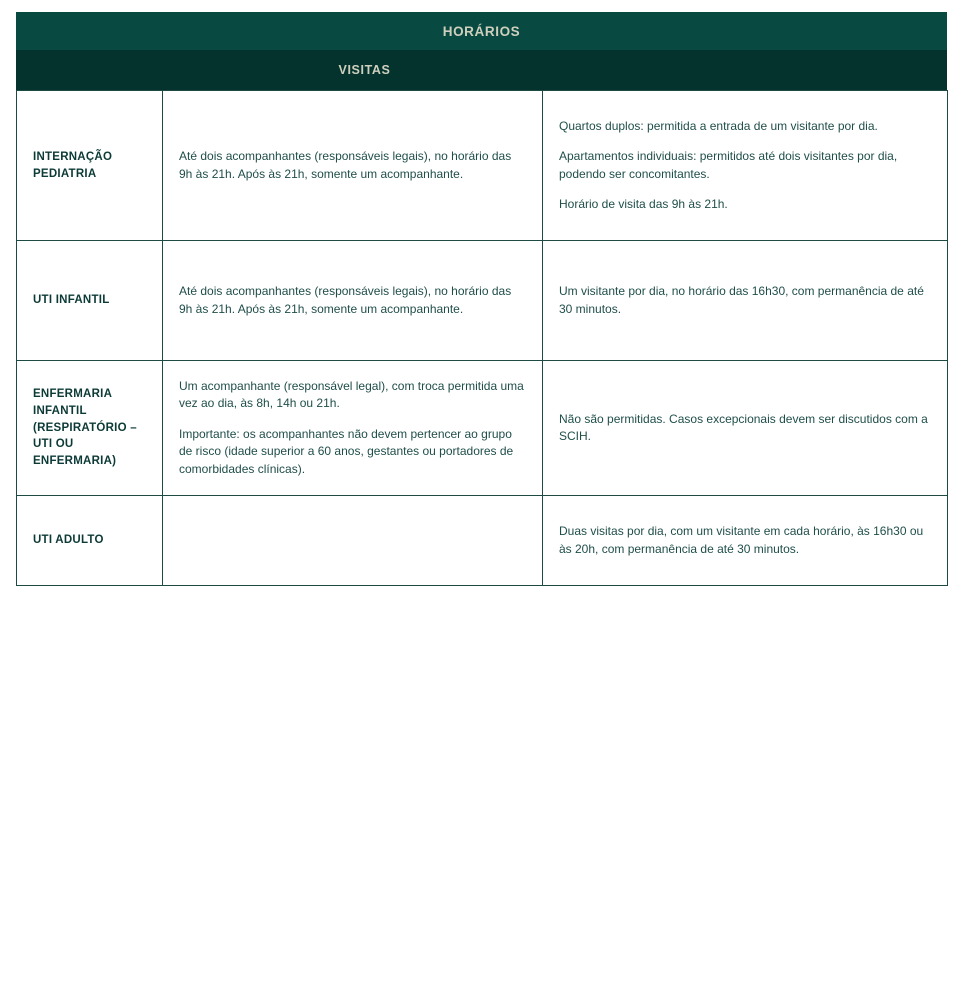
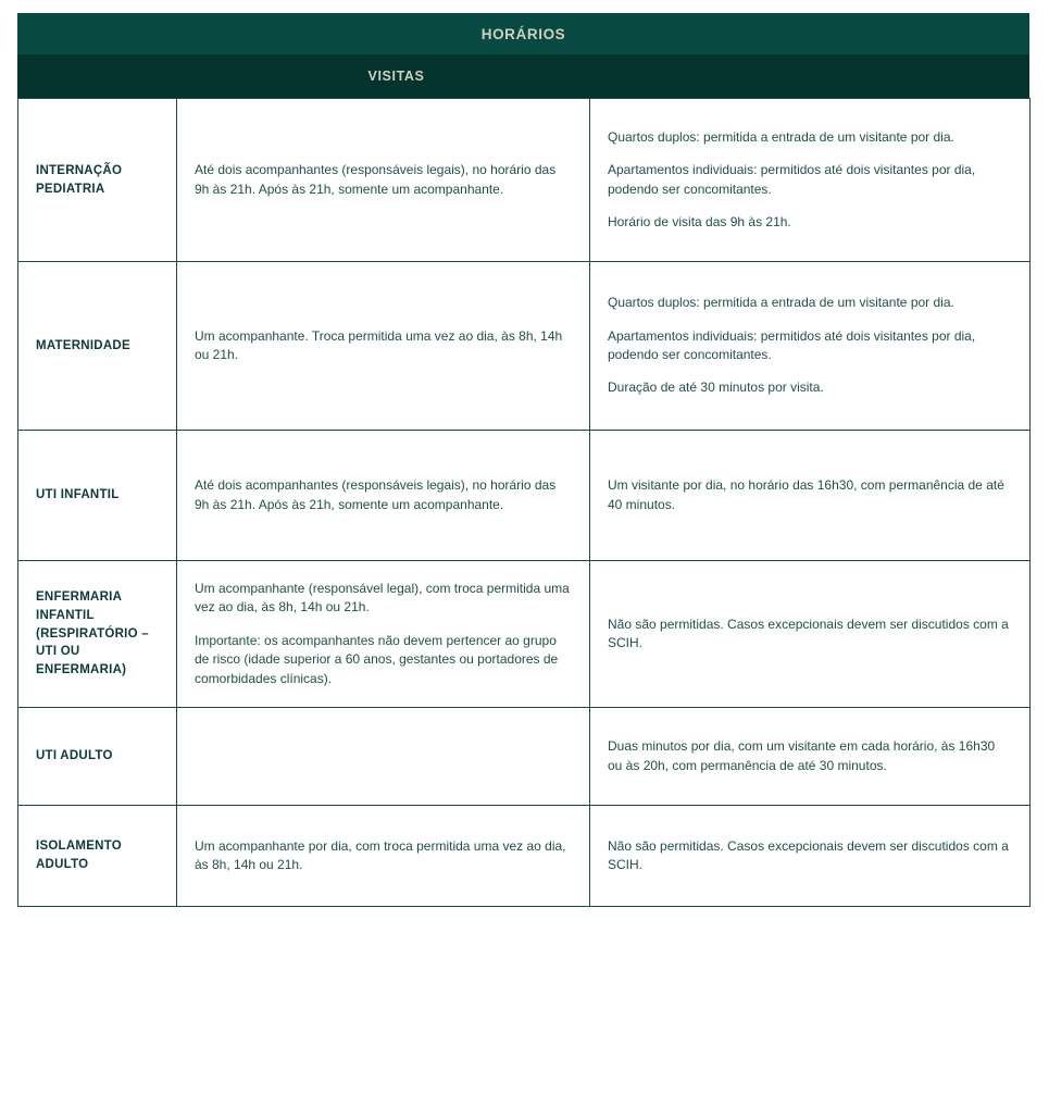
  HORÁRIOS
  VISITAS
  INTERNAÇÃO PEDIATRIA	Até dois acompanhantes (responsáveis legais), no horário das 9h às 21h. Após às 21h, somente um acompanhante.	Quartos duplos: permitida a entrada de um visitante por dia.Apartamentos individuais: permitidos até dois visitantes por dia, podendo ser concomitantes.Horário de visita das 9h às 21h.
+ MATERNIDADE	Um acompanhante. Troca permitida uma vez ao dia, às 8h, 14h ou 21h.	Quartos duplos: permitida a entrada de um visitante por dia.Apartamentos individuais: permitidos até dois visitantes por dia, podendo ser concomitantes.Duração de até 30 minutos por visita.
- UTI INFANTIL	Até dois acompanhantes (responsáveis legais), no horário das 9h às 21h. Após às 21h, somente um acompanhante.	Um visitante por dia, no horário das 16h30, com permanência de até 30 minutos.
+ UTI INFANTIL	Até dois acompanhantes (responsáveis legais), no horário das 9h às 21h. Após às 21h, somente um acompanhante.	Um visitante por dia, no horário das 16h30, com permanência de até 40 minutos.
  ENFERMARIA INFANTIL (RESPIRATÓRIO – UTI OU ENFERMARIA)	Um acompanhante (responsável legal), com troca permitida uma vez ao dia, às 8h, 14h ou 21h.Importante: os acompanhantes não devem pertencer ao grupo de risco (idade superior a 60 anos, gestantes ou portadores de comorbidades clínicas).	Não são permitidas. Casos excepcionais devem ser discutidos com a SCIH.
- UTI ADULTO		Duas visitas por dia, com um visitante em cada horário, às 16h30 ou às 20h, com permanência de até 30 minutos.
+ UTI ADULTO		Duas minutos por dia, com um visitante em cada horário, às 16h30 ou às 20h, com permanência de até 30 minutos.
+ ISOLAMENTO ADULTO	Um acompanhante por dia, com troca permitida uma vez ao dia, às 8h, 14h ou 21h.	Não são permitidas. Casos excepcionais devem ser discutidos com a SCIH.
